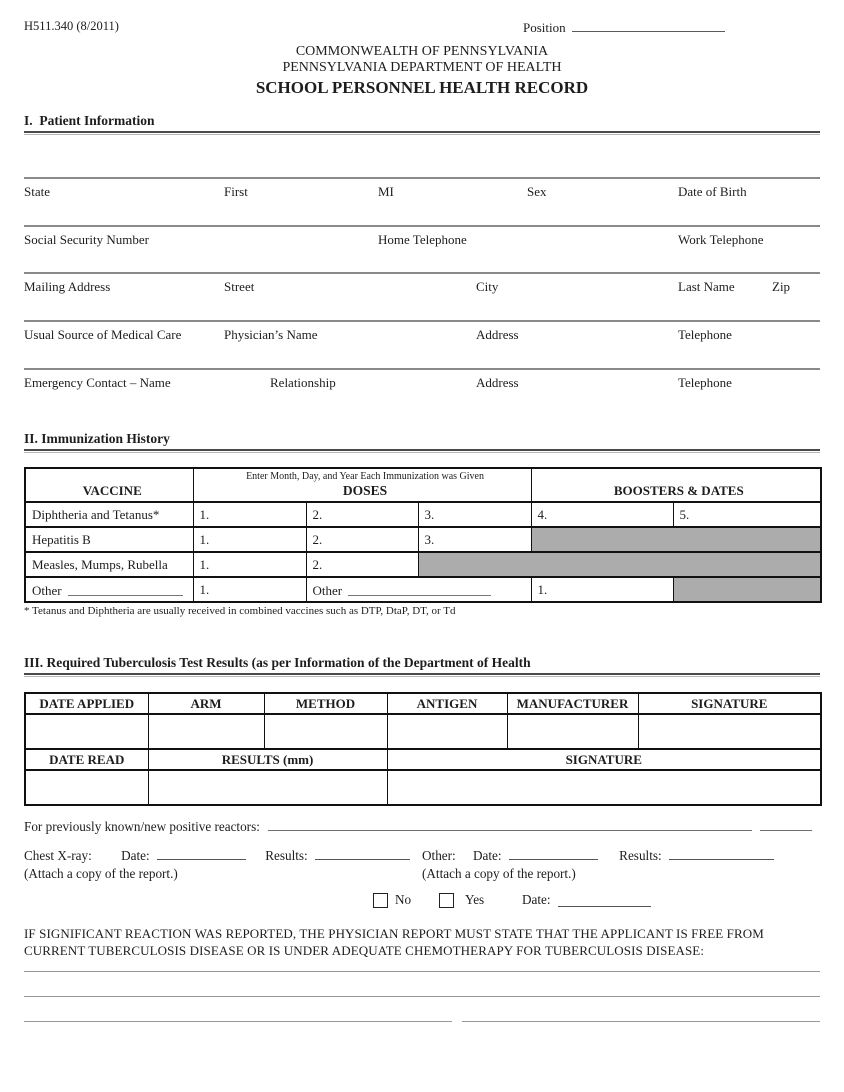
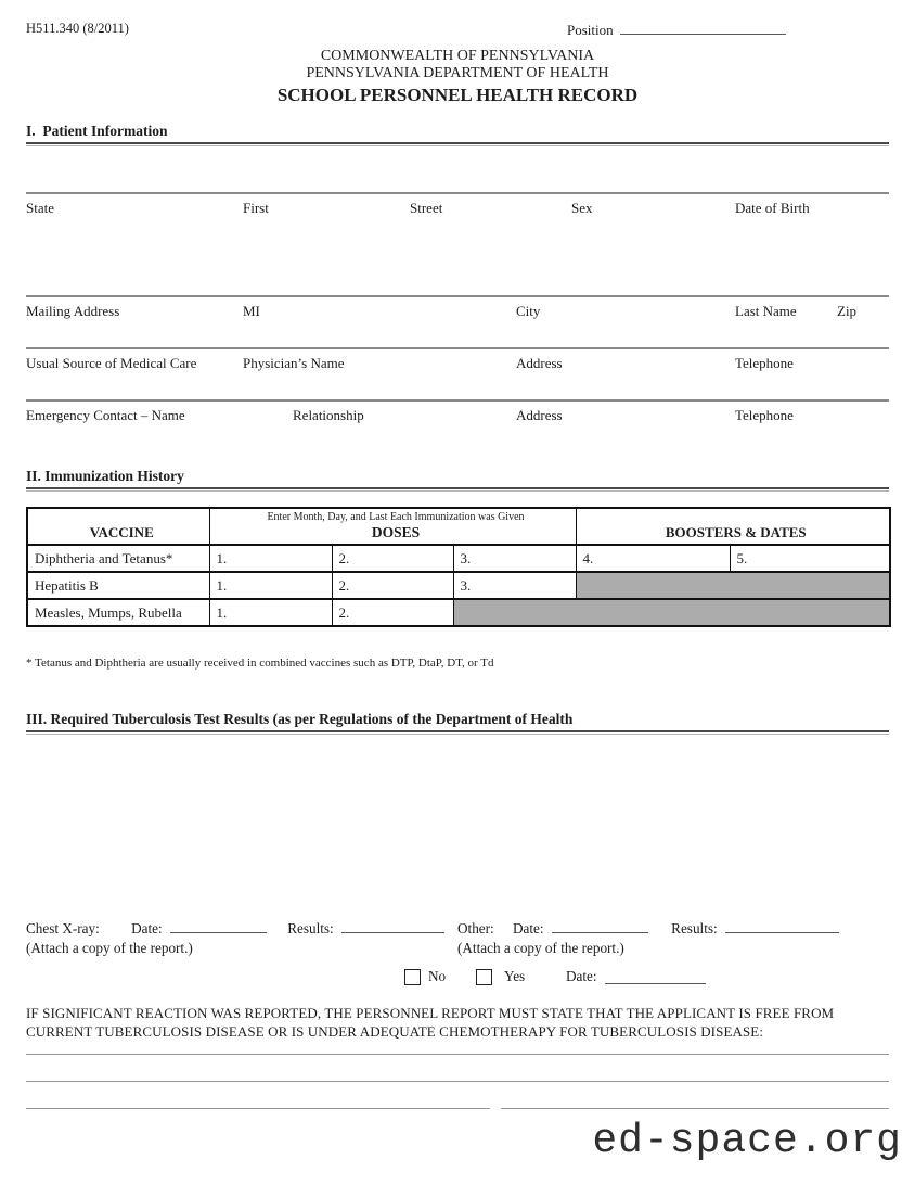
  H511.340 (8/2011)
  Position
  COMMONWEALTH OF PENNSYLVANIA
  PENNSYLVANIA DEPARTMENT OF HEALTH
  SCHOOL PERSONNEL HEALTH RECORD
  I. Patient Information
  State
  First
- MI
+ Street
  Sex
  Date of Birth
- Social Security Number
- Home Telephone
- Work Telephone
  Mailing Address
- Street
+ MI
  City
  Last Name
  Zip
  Usual Source of Medical Care
  Physician’s Name
  Address
  Telephone
  Emergency Contact – Name
  Relationship
  Address
  Telephone
  II. Immunization History
- VACCINE	Enter Month, Day, and Year Each Immunization was Given DOSES	BOOSTERS & DATES
+ VACCINE	Enter Month, Day, and Last Each Immunization was Given DOSES	BOOSTERS & DATES
  Diphtheria and Tetanus*	1.	2.	3.	4.	5.
  Hepatitis B	1.	2.	3.
  Measles, Mumps, Rubella	1.	2.
- Other	1.	Other	1.
  * Tetanus and Diphtheria are usually received in combined vaccines such as DTP, DtaP, DT, or Td
- III. Required Tuberculosis Test Results (as per Information of the Department of Health
+ III. Required Tuberculosis Test Results (as per Regulations of the Department of Health
- DATE APPLIED	ARM	METHOD	ANTIGEN	MANUFACTURER	SIGNATURE
- DATE READ	RESULTS (mm)	SIGNATURE
- For previously known/new positive reactors:
  Chest X-ray: Date: Results:
  (Attach a copy of the report.)
  Other: Date: Results:
  (Attach a copy of the report.)
  No
  Yes
  Date:
- IF SIGNIFICANT REACTION WAS REPORTED, THE PHYSICIAN REPORT MUST STATE THAT THE APPLICANT IS FREE FROM CURRENT TUBERCULOSIS DISEASE OR IS UNDER ADEQUATE CHEMOTHERAPY FOR TUBERCULOSIS DISEASE:
+ IF SIGNIFICANT REACTION WAS REPORTED, THE PERSONNEL REPORT MUST STATE THAT THE APPLICANT IS FREE FROM CURRENT TUBERCULOSIS DISEASE OR IS UNDER ADEQUATE CHEMOTHERAPY FOR TUBERCULOSIS DISEASE:
+ ed-space.org
